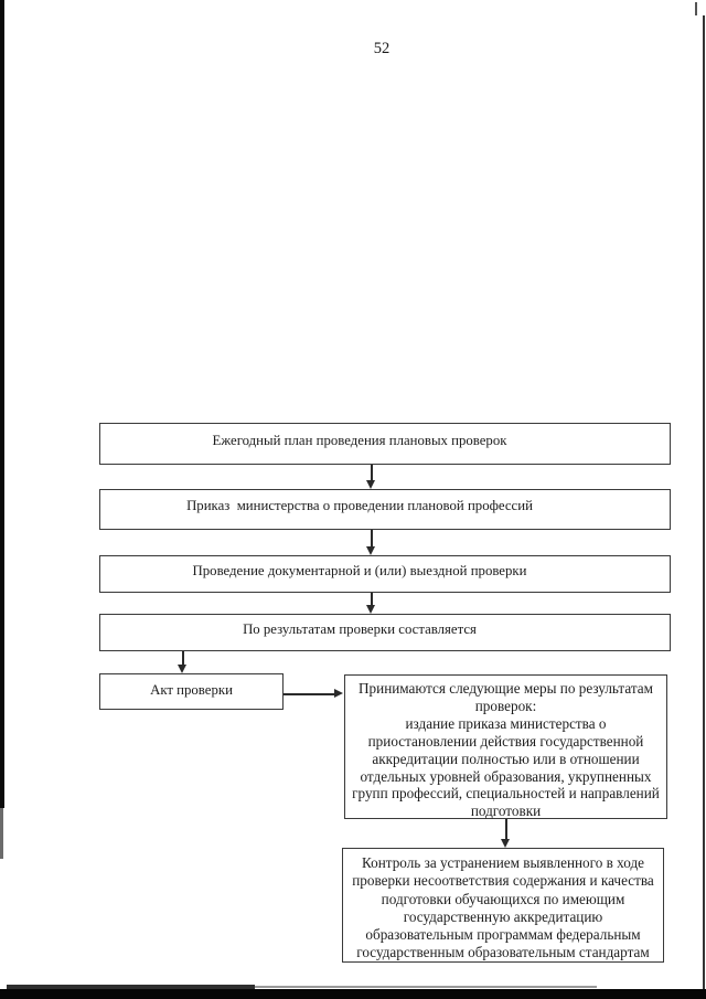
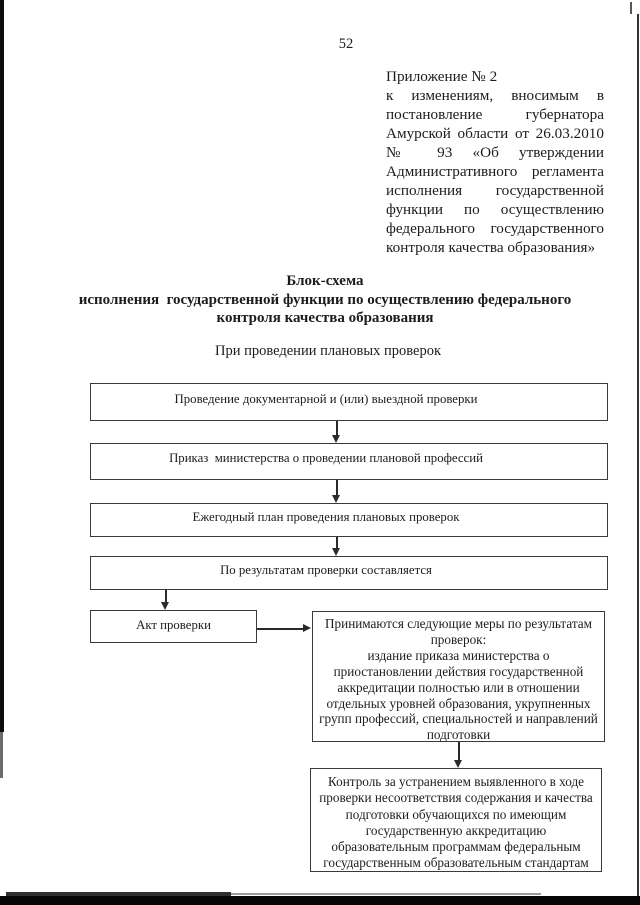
  52
+ Приложение № 2
+ к изменениям, вносимым в
+ постановление губернатора
+ Амурской области от 26.03.2010
+ № 93 «Об утверждении
+ Административного регламента
+ исполнения государственной
+ функции по осуществлению
+ федерального государственного
+ контроля качества образования»
+ Блок-схема
+ исполнения государственной функции по осуществлению федерального
+ контроля качества образования
+ При проведении плановых проверок
- Ежегодный план проведения плановых проверок
+ Проведение документарной и (или) выездной проверки
  Приказ министерства о проведении плановой профессий
- Проведение документарной и (или) выездной проверки
+ Ежегодный план проведения плановых проверок
  По результатам проверки составляется
  Акт проверки
  Принимаются следующие меры по результатам
  проверок:
  издание приказа министерства о
  приостановлении действия государственной
  аккредитации полностью или в отношении
  отдельных уровней образования, укрупненных
  групп профессий, специальностей и направлений
  подготовки
  Контроль за устранением выявленного в ходе
  проверки несоответствия содержания и качества
  подготовки обучающихся по имеющим
  государственную аккредитацию
  образовательным программам федеральным
  государственным образовательным стандартам
